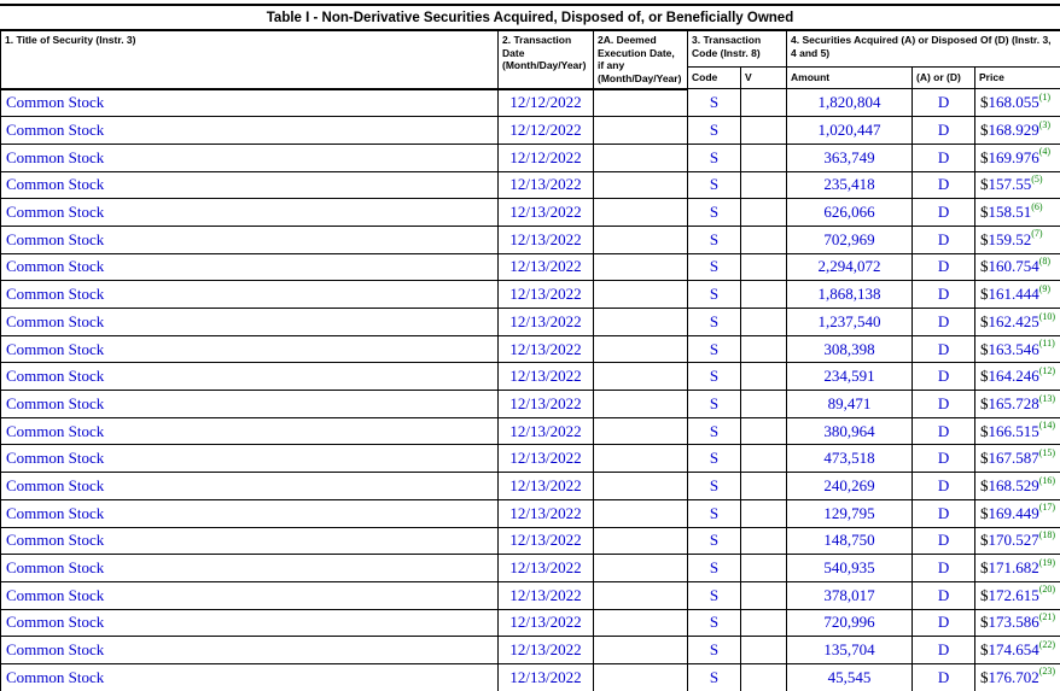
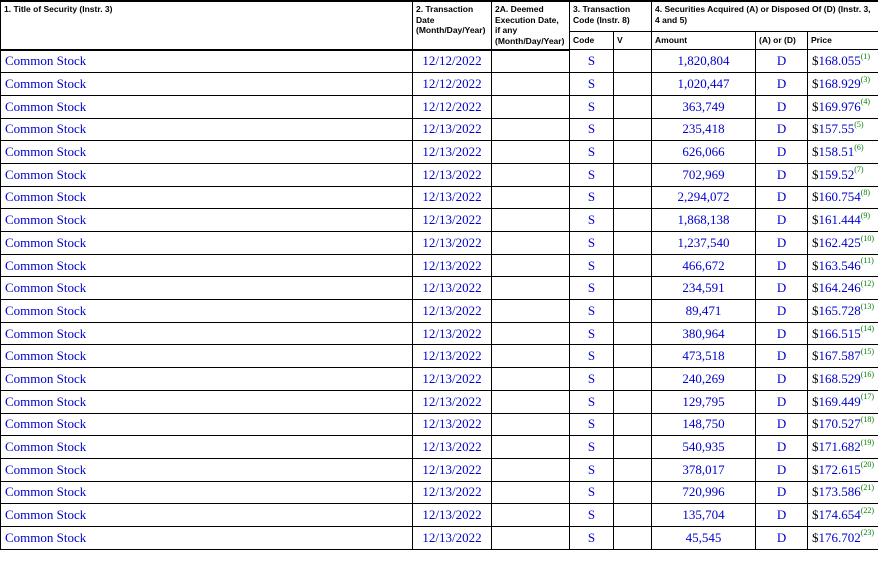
- Table I - Non-Derivative Securities Acquired, Disposed of, or Beneficially Owned
  1. Title of Security (Instr. 3)	2. Transaction Date (Month/Day/Year)	2A. Deemed Execution Date, if any (Month/Day/Year)	3. Transaction Code (Instr. 8)	4. Securities Acquired (A) or Disposed Of (D) (Instr. 3, 4 and 5)
  Code	V	Amount	(A) or (D)	Price
  Common Stock	12/12/2022		S		1,820,804	D	$168.055(1)
  Common Stock	12/12/2022		S		1,020,447	D	$168.929(3)
  Common Stock	12/12/2022		S		363,749	D	$169.976(4)
  Common Stock	12/13/2022		S		235,418	D	$157.55(5)
  Common Stock	12/13/2022		S		626,066	D	$158.51(6)
  Common Stock	12/13/2022		S		702,969	D	$159.52(7)
  Common Stock	12/13/2022		S		2,294,072	D	$160.754(8)
  Common Stock	12/13/2022		S		1,868,138	D	$161.444(9)
  Common Stock	12/13/2022		S		1,237,540	D	$162.425(10)
- Common Stock	12/13/2022		S		308,398	D	$163.546(11)
+ Common Stock	12/13/2022		S		466,672	D	$163.546(11)
  Common Stock	12/13/2022		S		234,591	D	$164.246(12)
  Common Stock	12/13/2022		S		89,471	D	$165.728(13)
  Common Stock	12/13/2022		S		380,964	D	$166.515(14)
  Common Stock	12/13/2022		S		473,518	D	$167.587(15)
  Common Stock	12/13/2022		S		240,269	D	$168.529(16)
  Common Stock	12/13/2022		S		129,795	D	$169.449(17)
  Common Stock	12/13/2022		S		148,750	D	$170.527(18)
  Common Stock	12/13/2022		S		540,935	D	$171.682(19)
  Common Stock	12/13/2022		S		378,017	D	$172.615(20)
  Common Stock	12/13/2022		S		720,996	D	$173.586(21)
  Common Stock	12/13/2022		S		135,704	D	$174.654(22)
  Common Stock	12/13/2022		S		45,545	D	$176.702(23)
